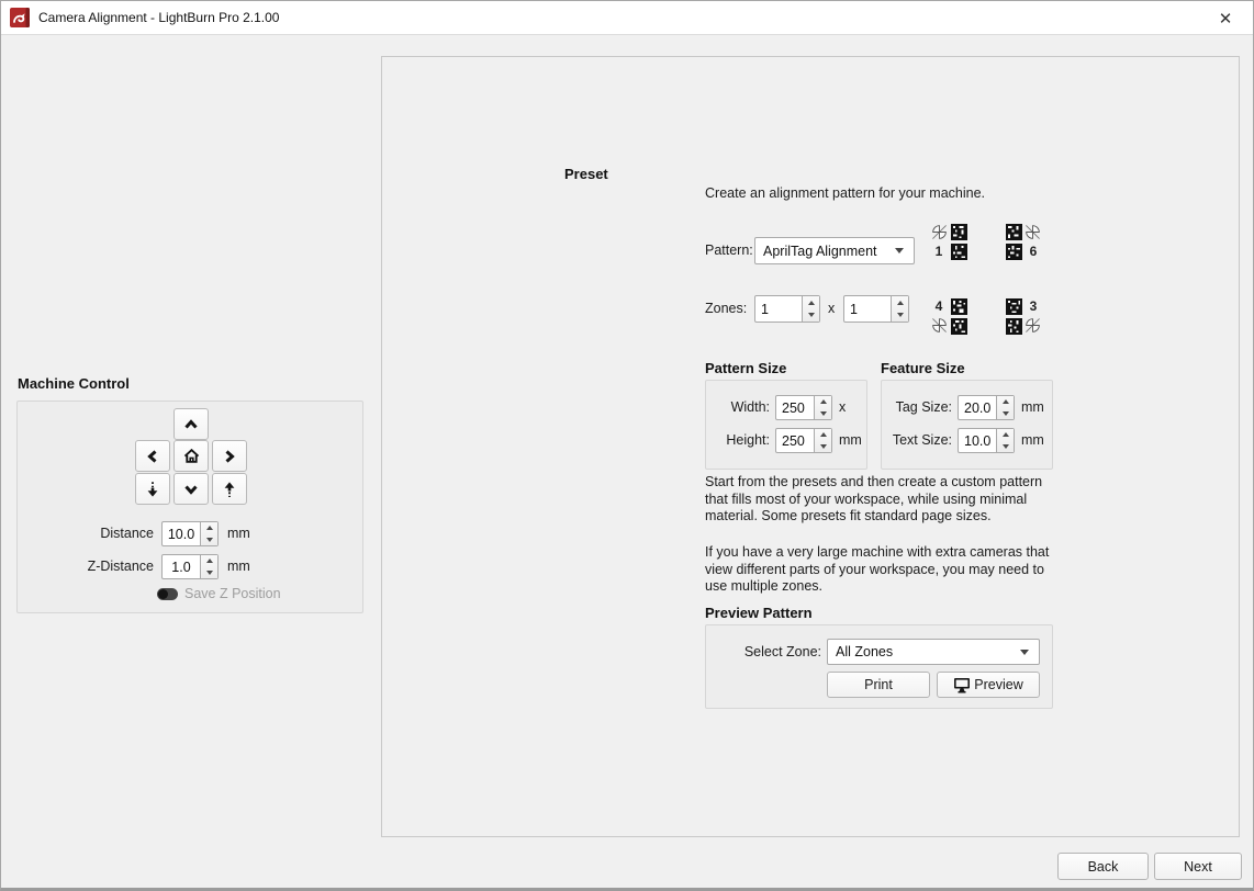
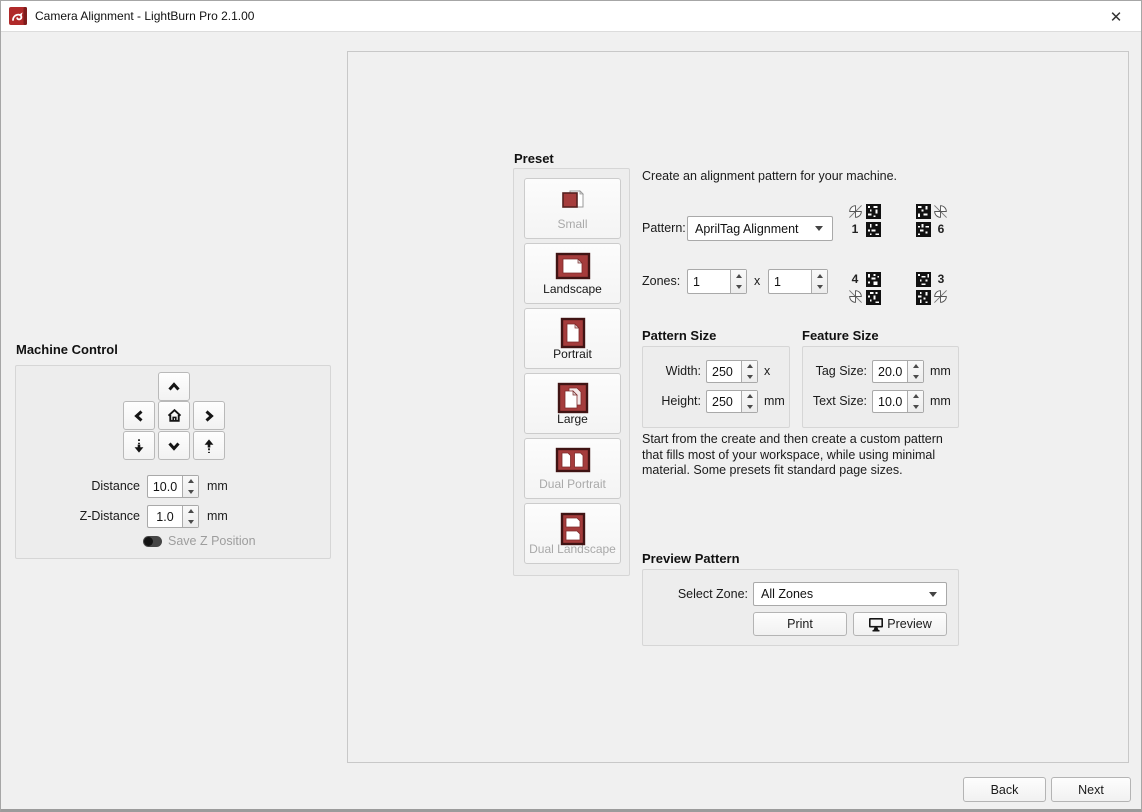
  Camera Alignment - LightBurn Pro 2.1.00
  ✕
  Machine Control
  Distance
  10.0
  mm
  Z-Distance
  1.0
  mm
  Save Z Position
  Preset
+ Small
+ Landscape
+ Portrait
+ Large
+ Dual Portrait
+ Dual Landscape
  Create an alignment pattern for your machine.
  Pattern:
  AprilTag Alignment
  1
  6
  4
  3
  Zones:
  1
  x
  1
  Pattern Size
  Width:
  250
  x
  Height:
  250
  mm
  Feature Size
  Tag Size:
  20.0
  mm
  Text Size:
  10.0
  mm
- Start from the presets and then create a custom pattern that fills most of your workspace, while using minimal material. Some presets fit standard page sizes.
+ Start from the create and then create a custom pattern that fills most of your workspace, while using minimal material. Some presets fit standard page sizes.
- If you have a very large machine with extra cameras that view different parts of your workspace, you may need to use multiple zones.
  Preview Pattern
  Select Zone:
  All Zones
  Print
  Preview
  Back
  Next
